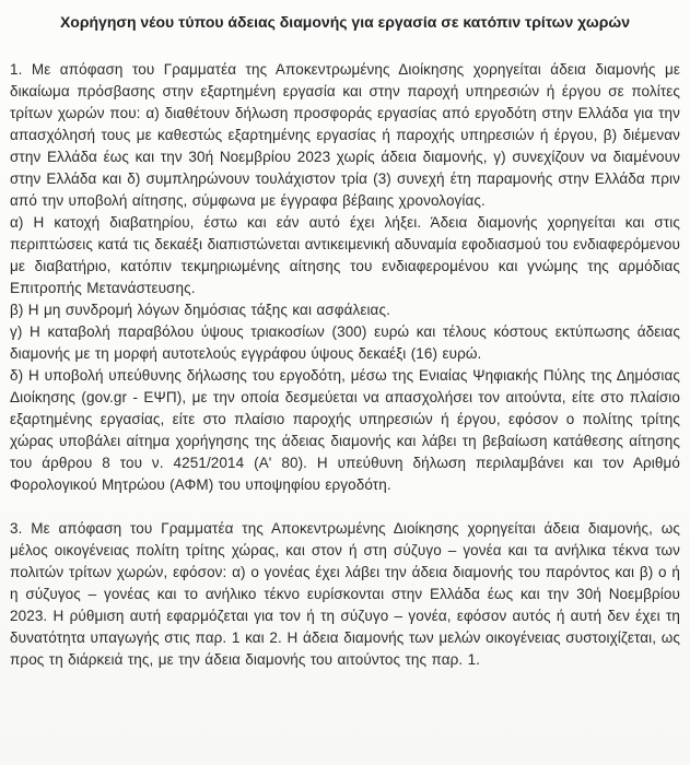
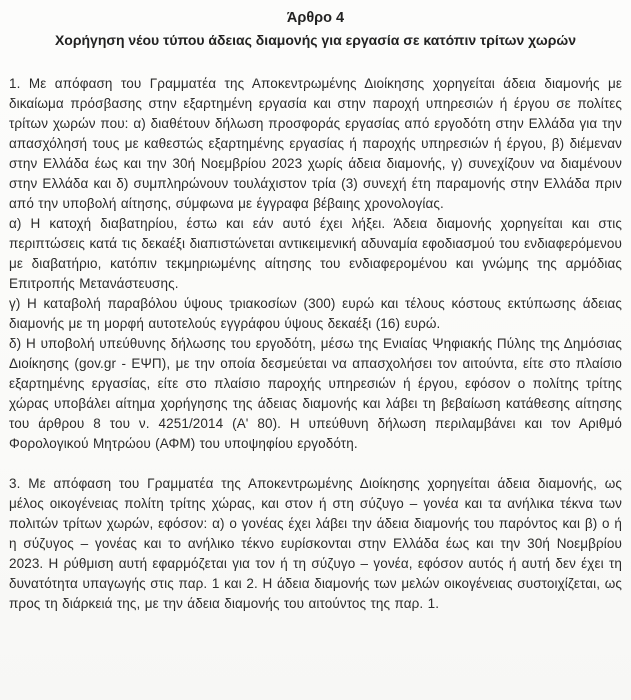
+ Άρθρο 4
  Χορήγηση νέου τύπου άδειας διαμονής για εργασία σε κατόπιν τρίτων χωρών
  1. Με απόφαση του Γραμματέα της Αποκεντρωμένης Διοίκησης χορηγείται άδεια διαμονής με δικαίωμα πρόσβασης στην εξαρτημένη εργασία και στην παροχή υπηρεσιών ή έργου σε πολίτες τρίτων χωρών που: α) διαθέτουν δήλωση προσφοράς εργασίας από εργοδότη στην Ελλάδα για την απασχόλησή τους με καθεστώς εξαρτημένης εργασίας ή παροχής υπηρεσιών ή έργου, β) διέμεναν στην Ελλάδα έως και την 30ή Νοεμβρίου 2023 χωρίς άδεια διαμονής, γ) συνεχίζουν να διαμένουν στην Ελλάδα και δ) συμπληρώνουν τουλάχιστον τρία (3) συνεχή έτη παραμονής στην Ελλάδα πριν από την υποβολή αίτησης, σύμφωνα με έγγραφα βέβαιης χρονολογίας.
  α) Η κατοχή διαβατηρίου, έστω και εάν αυτό έχει λήξει. Άδεια διαμονής χορηγείται και στις περιπτώσεις κατά τις δεκαέξι διαπιστώνεται αντικειμενική αδυναμία εφοδιασμού του ενδιαφερόμενου με διαβατήριο, κατόπιν τεκμηριωμένης αίτησης του ενδιαφερομένου και γνώμης της αρμόδιας Επιτροπής Μετανάστευσης.
- β) Η μη συνδρομή λόγων δημόσιας τάξης και ασφάλειας.
  γ) Η καταβολή παραβόλου ύψους τριακοσίων (300) ευρώ και τέλους κόστους εκτύπωσης άδειας διαμονής με τη μορφή αυτοτελούς εγγράφου ύψους δεκαέξι (16) ευρώ.
  δ) Η υποβολή υπεύθυνης δήλωσης του εργοδότη, μέσω της Ενιαίας Ψηφιακής Πύλης της Δημόσιας Διοίκησης (gov.gr - ΕΨΠ), με την οποία δεσμεύεται να απασχολήσει τον αιτούντα, είτε στο πλαίσιο εξαρτημένης εργασίας, είτε στο πλαίσιο παροχής υπηρεσιών ή έργου, εφόσον ο πολίτης τρίτης χώρας υποβάλει αίτημα χορήγησης της άδειας διαμονής και λάβει τη βεβαίωση κατάθεσης αίτησης του άρθρου 8 του ν. 4251/2014 (Α' 80). Η υπεύθυνη δήλωση περιλαμβάνει και τον Αριθμό Φορολογικού Μητρώου (ΑΦΜ) του υποψηφίου εργοδότη.
  3. Με απόφαση του Γραμματέα της Αποκεντρωμένης Διοίκησης χορηγείται άδεια διαμονής, ως μέλος οικογένειας πολίτη τρίτης χώρας, και στον ή στη σύζυγο – γονέα και τα ανήλικα τέκνα των πολιτών τρίτων χωρών, εφόσον: α) ο γονέας έχει λάβει την άδεια διαμονής του παρόντος και β) ο ή η σύζυγος – γονέας και το ανήλικο τέκνο ευρίσκονται στην Ελλάδα έως και την 30ή Νοεμβρίου 2023. Η ρύθμιση αυτή εφαρμόζεται για τον ή τη σύζυγο – γονέα, εφόσον αυτός ή αυτή δεν έχει τη δυνατότητα υπαγωγής στις παρ. 1 και 2. Η άδεια διαμονής των μελών οικογένειας συστοιχίζεται, ως προς τη διάρκειά της, με την άδεια διαμονής του αιτούντος της παρ. 1.
